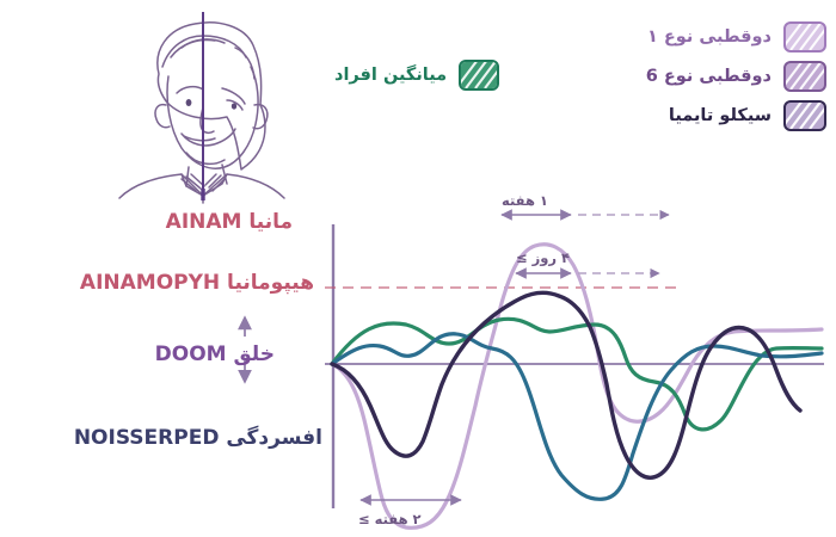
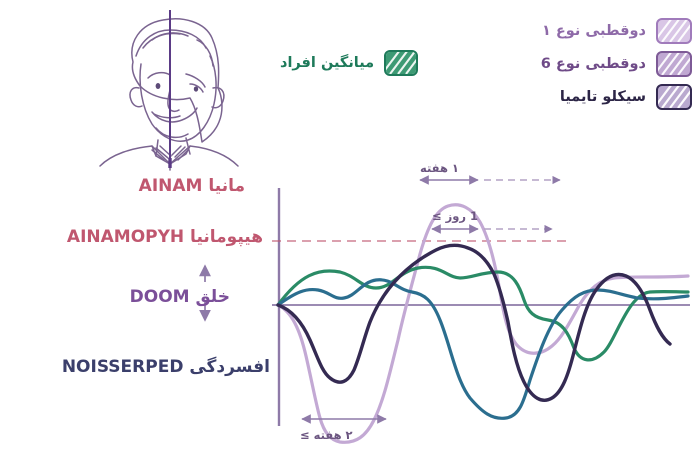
  دوقطبی نوع ۱
  دوقطبی نوع 6
  سیکلو تایمیا
  میانگین افراد
  مانیا MANIA
  هیپومانیا HYPOMANIA
  خلق MOOD
  افسردگی DEPRESSION
  ۱ هفته
- ۴ روز ≥
+ 1 روز ≥
  ۲ هفته ≥
